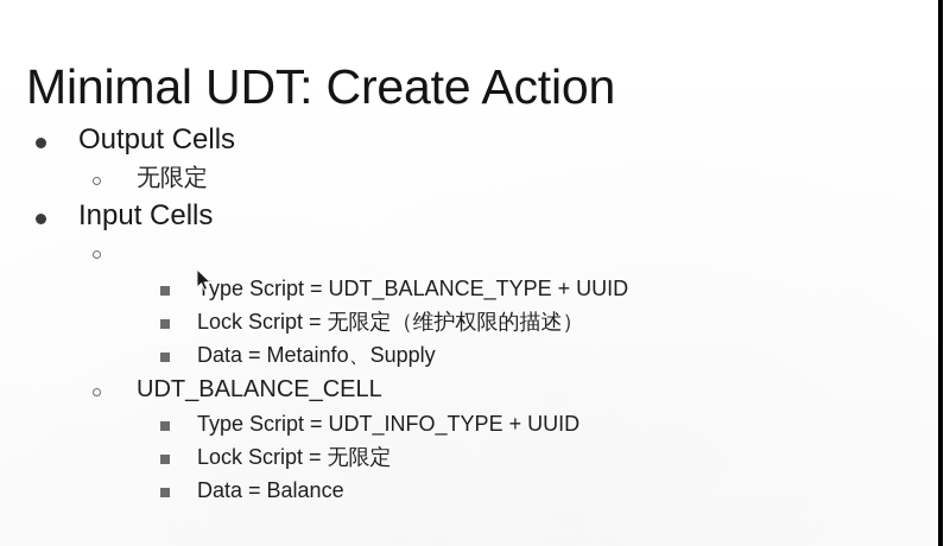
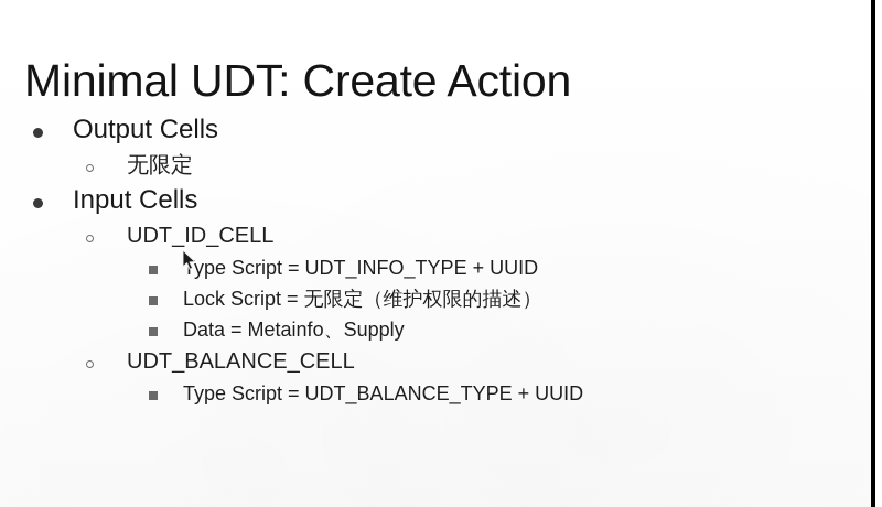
  Minimal UDT: Create Action
  Output Cells
  无限定
  Input Cells
+ UDT_ID_CELL
- Type Script = UDT_BALANCE_TYPE + UUID
+ Type Script = UDT_INFO_TYPE + UUID
  Lock Script = 无限定（维护权限的描述）
  Data = Metainfo、Supply
  UDT_BALANCE_CELL
- Type Script = UDT_INFO_TYPE + UUID
+ Type Script = UDT_BALANCE_TYPE + UUID
- Lock Script = 无限定
- Data = Balance
